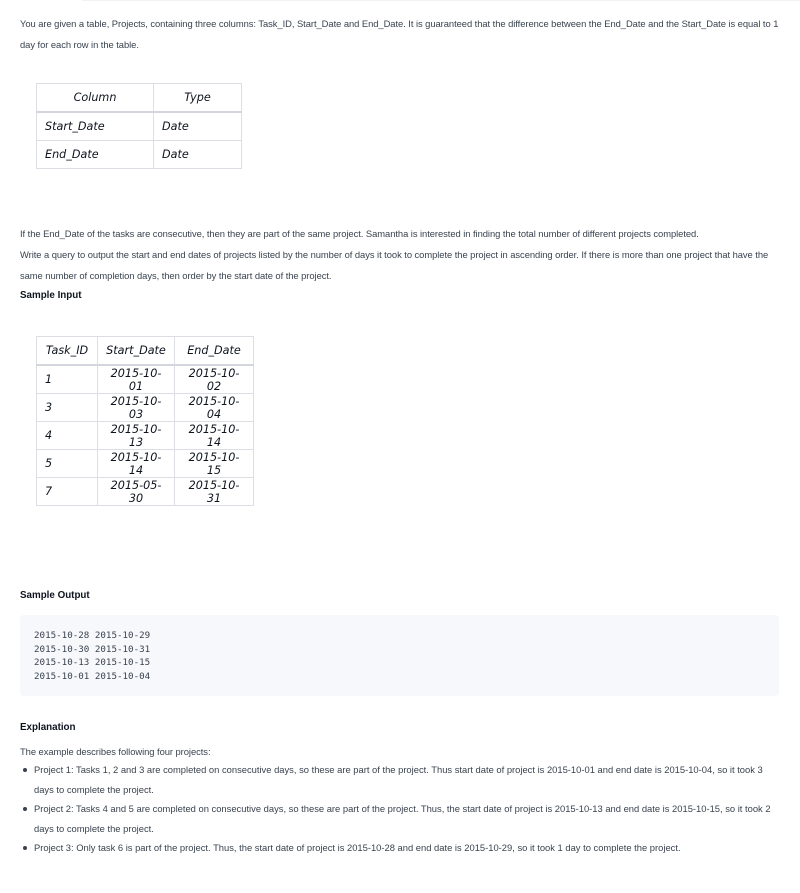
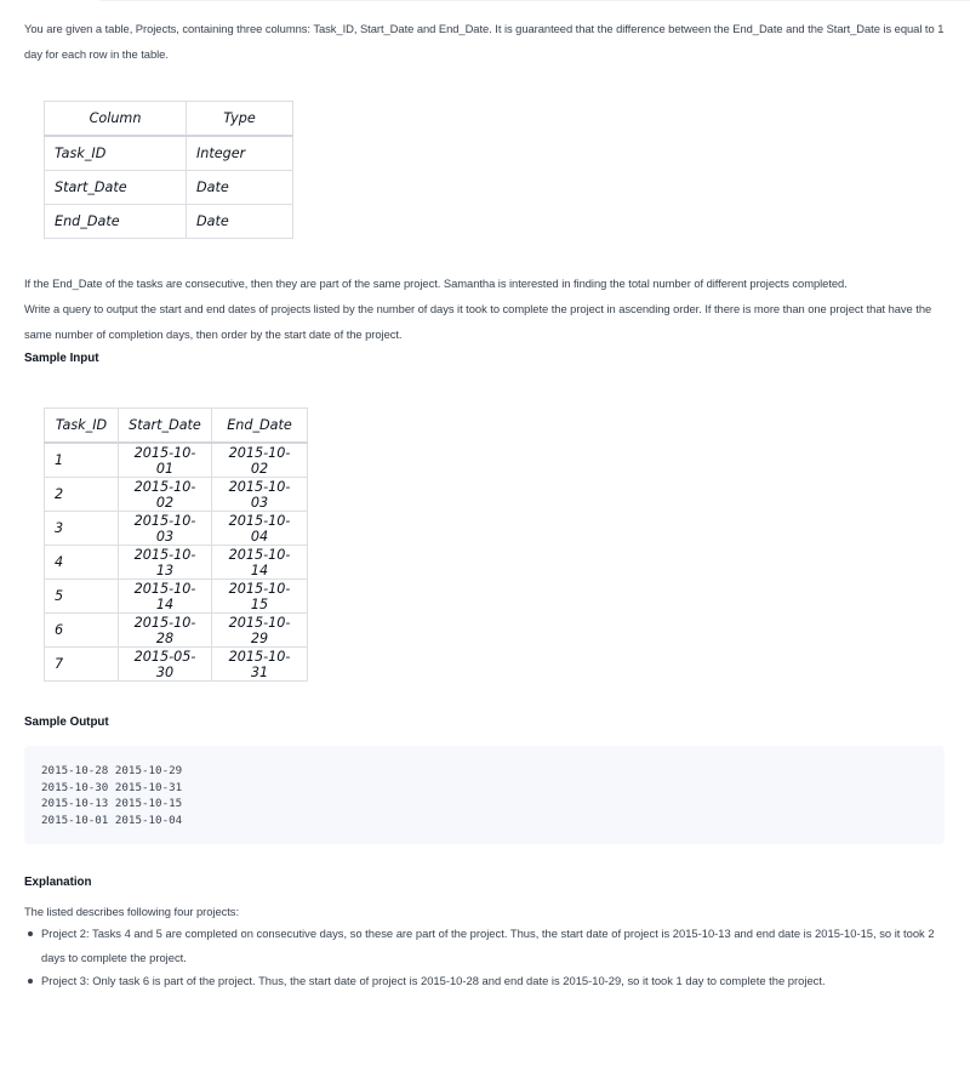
  You are given a table, Projects, containing three columns: Task_ID, Start_Date and End_Date. It is guaranteed that the difference between the End_Date and the Start_Date is equal to 1 day for each row in the table.
  Column	Type
+ Task_ID	Integer
  Start_Date	Date
  End_Date	Date
  If the End_Date of the tasks are consecutive, then they are part of the same project. Samantha is interested in finding the total number of different projects completed.
  Write a query to output the start and end dates of projects listed by the number of days it took to complete the project in ascending order. If there is more than one project that have the same number of completion days, then order by the start date of the project.
  Sample Input
  Task_ID	Start_Date	End_Date
  1	2015-10-01	2015-10-02
+ 2	2015-10-02	2015-10-03
  3	2015-10-03	2015-10-04
  4	2015-10-13	2015-10-14
  5	2015-10-14	2015-10-15
+ 6	2015-10-28	2015-10-29
  7	2015-05-30	2015-10-31
  Sample Output
  2015-10-28 2015-10-29
  2015-10-30 2015-10-31
  2015-10-13 2015-10-15
  2015-10-01 2015-10-04
  Explanation
- The example describes following four projects:
+ The listed describes following four projects:
- Project 1: Tasks 1, 2 and 3 are completed on consecutive days, so these are part of the project. Thus start date of project is 2015-10-01 and end date is 2015-10-04, so it took 3 days to complete the project.
  Project 2: Tasks 4 and 5 are completed on consecutive days, so these are part of the project. Thus, the start date of project is 2015-10-13 and end date is 2015-10-15, so it took 2 days to complete the project.
  Project 3: Only task 6 is part of the project. Thus, the start date of project is 2015-10-28 and end date is 2015-10-29, so it took 1 day to complete the project.
